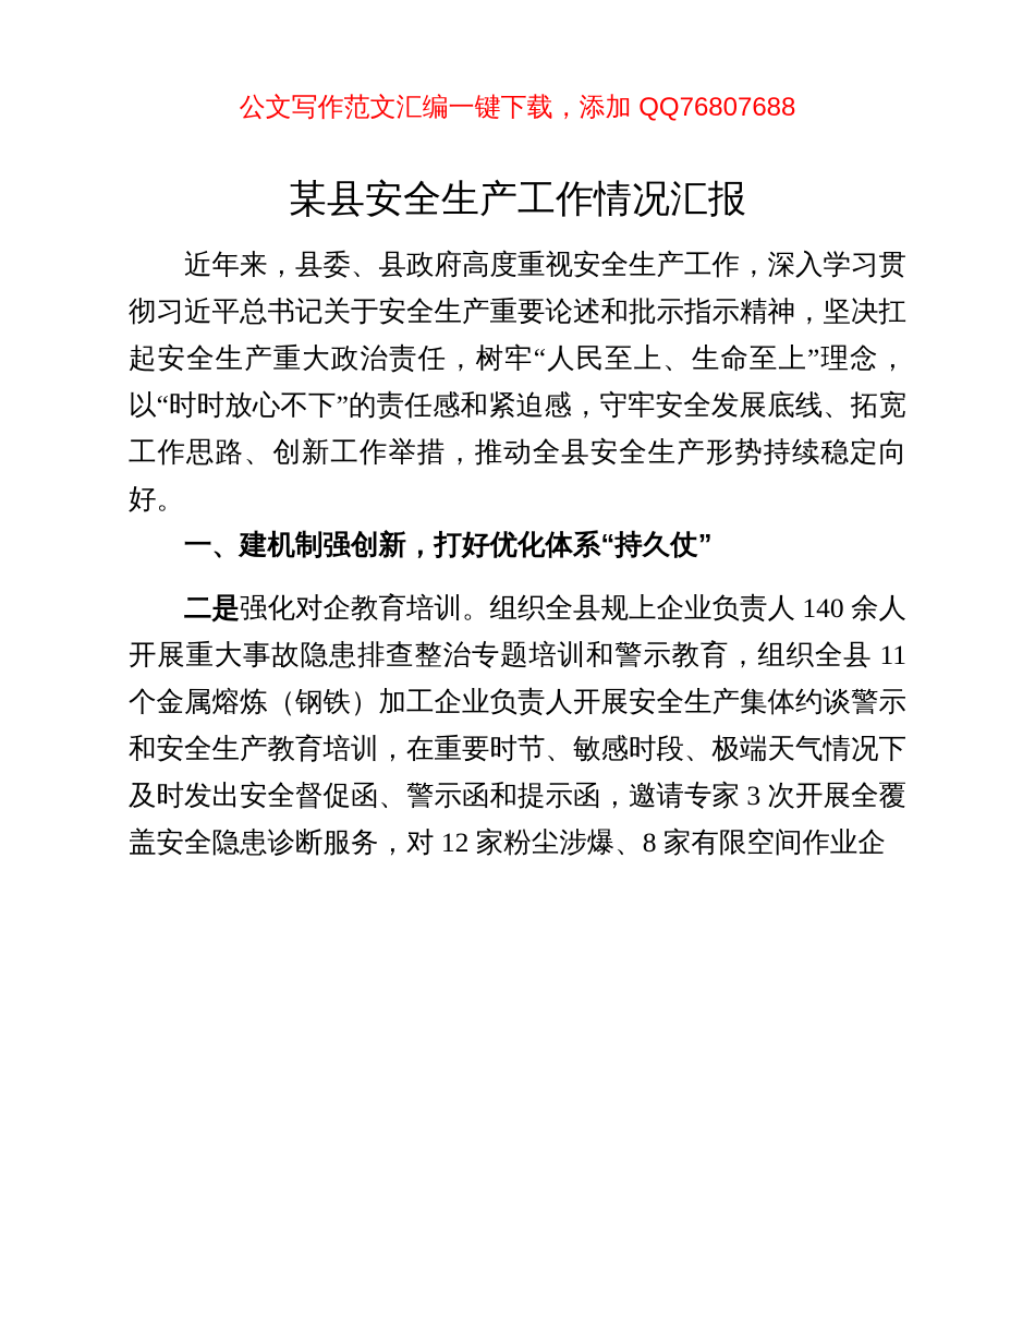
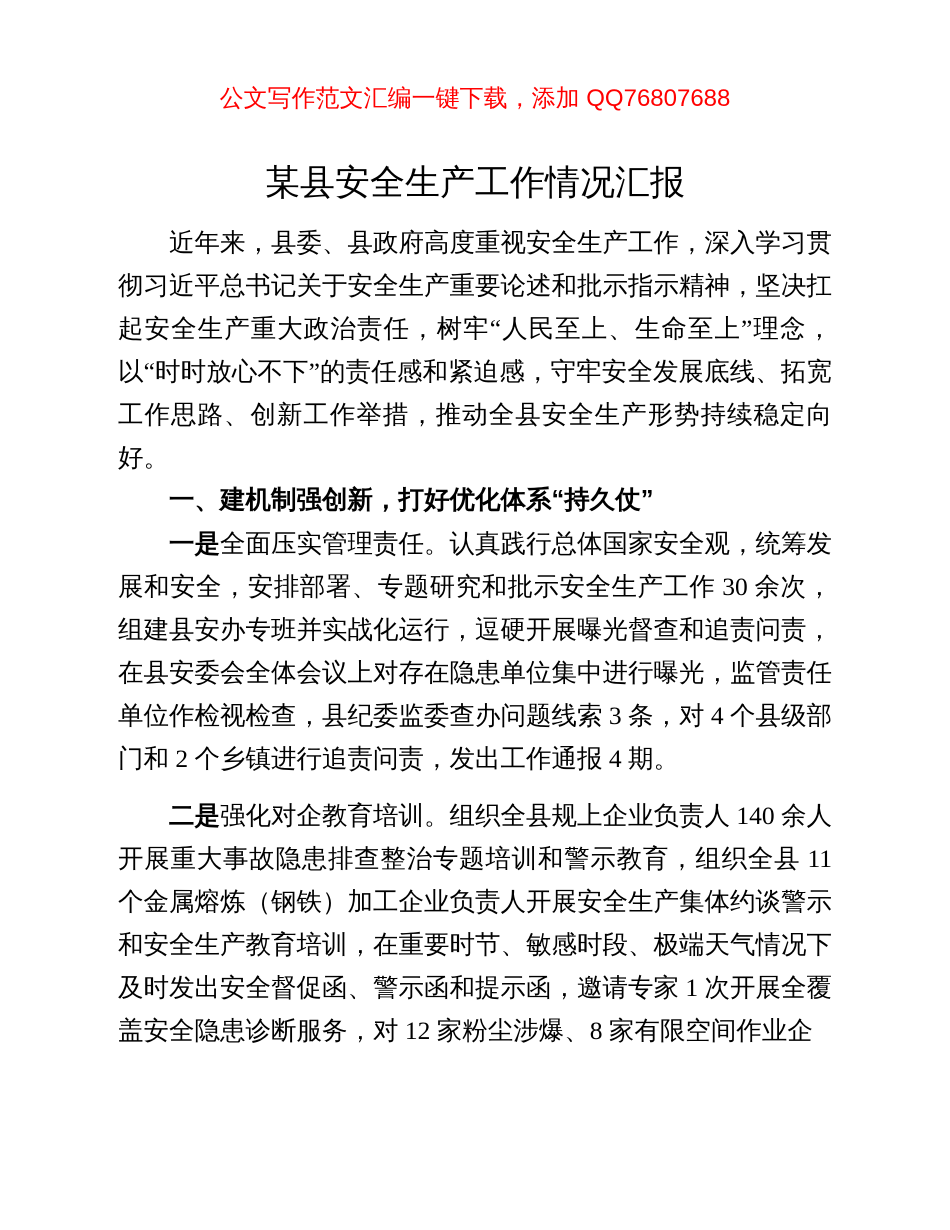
  公文写作范文汇编一键下载，添加 QQ76807688
  某县安全生产工作情况汇报
  近年来，县委、县政府高度重视安全生产工作，深入学习贯彻习近平总书记关于安全生产重要论述和批示指示精神，坚决扛起安全生产重大政治责任，树牢“人民至上、生命至上”理念，以“时时放心不下”的责任感和紧迫感，守牢安全发展底线、拓宽工作思路、创新工作举措，推动全县安全生产形势持续稳定向好。
  一、建机制强创新，打好优化体系“持久仗”
+ 一是全面压实管理责任。认真践行总体国家安全观，统筹发展和安全，安排部署、专题研究和批示安全生产工作 30 余次，组建县安办专班并实战化运行，逗硬开展曝光督查和追责问责，在县安委会全体会议上对存在隐患单位集中进行曝光，监管责任单位作检视检查，县纪委监委查办问题线索 3 条，对 4 个县级部门和 2 个乡镇进行追责问责，发出工作通报 4 期。
- 二是强化对企教育培训。组织全县规上企业负责人 140 余人开展重大事故隐患排查整治专题培训和警示教育，组织全县 11 个金属熔炼（钢铁）加工企业负责人开展安全生产集体约谈警示和安全生产教育培训，在重要时节、敏感时段、极端天气情况下及时发出安全督促函、警示函和提示函，邀请专家 3 次开展全覆盖安全隐患诊断服务，对 12 家粉尘涉爆、8 家有限空间作业企
+ 二是强化对企教育培训。组织全县规上企业负责人 140 余人开展重大事故隐患排查整治专题培训和警示教育，组织全县 11 个金属熔炼（钢铁）加工企业负责人开展安全生产集体约谈警示和安全生产教育培训，在重要时节、敏感时段、极端天气情况下及时发出安全督促函、警示函和提示函，邀请专家 1 次开展全覆盖安全隐患诊断服务，对 12 家粉尘涉爆、8 家有限空间作业企
